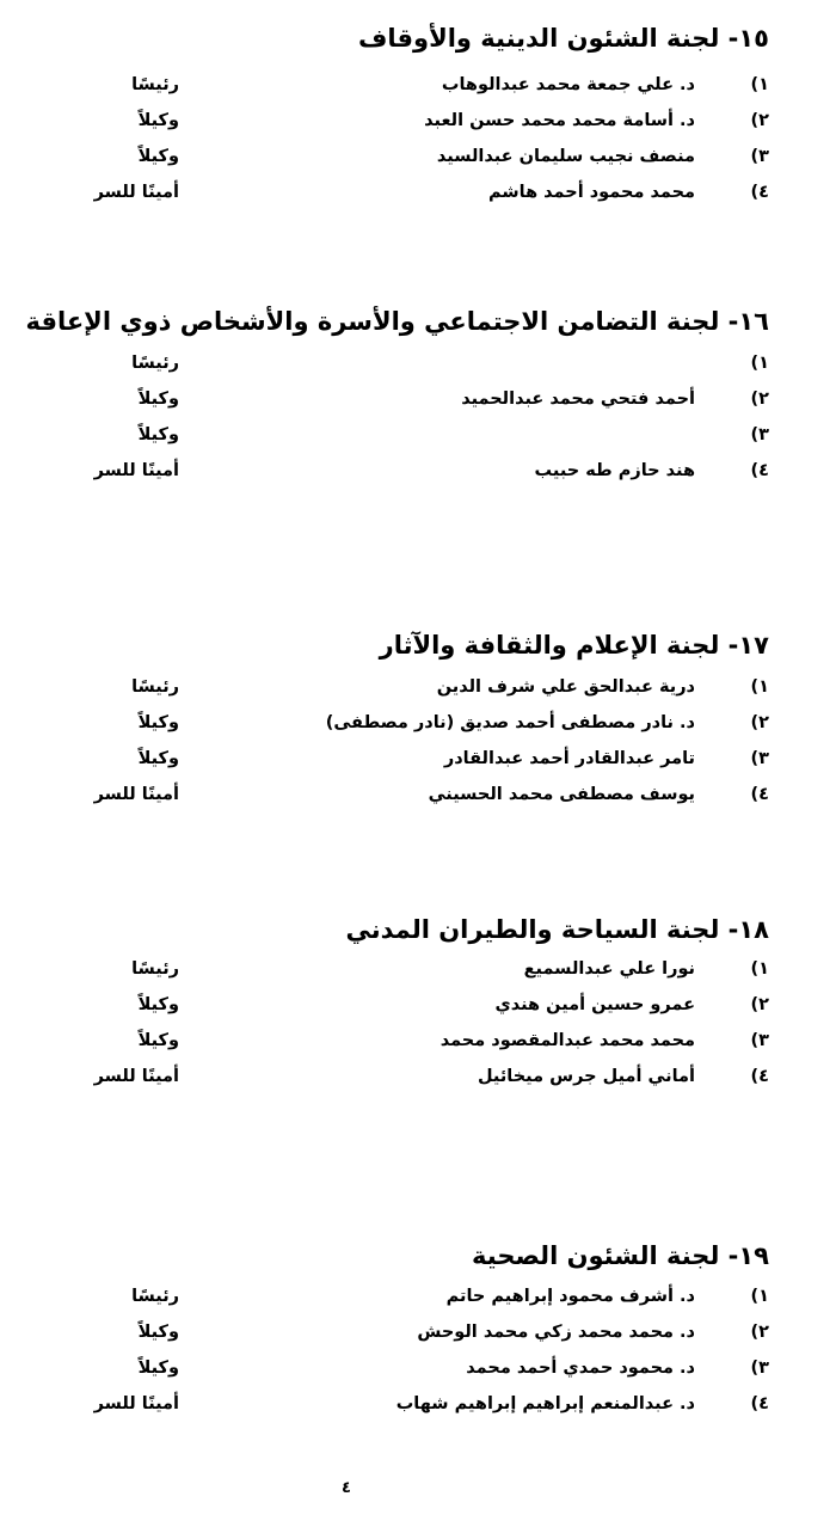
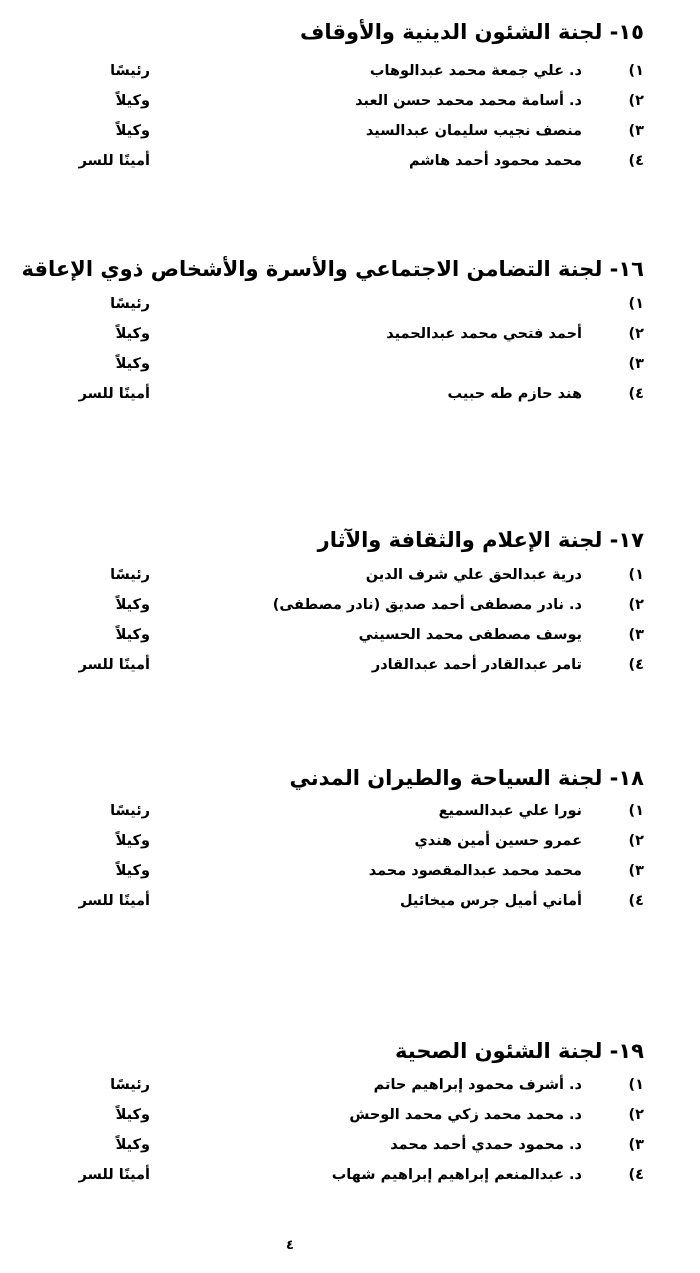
  ١٥- لجنة الشئون الدينية والأوقاف
  ١)
  د. علي جمعة محمد عبدالوهاب
  رئيسًا
  ٢)
  د. أسامة محمد محمد حسن العبد
  وكيلاً
  ٣)
  منصف نجيب سليمان عبدالسيد
  وكيلاً
  ٤)
  محمد محمود أحمد هاشم
  أمينًا للسر
  ١٦- لجنة التضامن الاجتماعي والأسرة والأشخاص ذوي الإعاقة
  ١)
  رئيسًا
  ٢)
  أحمد فتحي محمد عبدالحميد
  وكيلاً
  ٣)
  وكيلاً
  ٤)
  هند حازم طه حبيب
  أمينًا للسر
  ١٧- لجنة الإعلام والثقافة والآثار
  ١)
  درية عبدالحق علي شرف الدين
  رئيسًا
  ٢)
  د. نادر مصطفى أحمد صديق (نادر مصطفى)
  وكيلاً
  ٣)
- تامر عبدالقادر أحمد عبدالقادر
+ يوسف مصطفى محمد الحسيني
  وكيلاً
  ٤)
- يوسف مصطفى محمد الحسيني
+ تامر عبدالقادر أحمد عبدالقادر
  أمينًا للسر
  ١٨- لجنة السياحة والطيران المدني
  ١)
  نورا علي عبدالسميع
  رئيسًا
  ٢)
  عمرو حسين أمين هندي
  وكيلاً
  ٣)
  محمد محمد عبدالمقصود محمد
  وكيلاً
  ٤)
  أماني أميل جرس ميخائيل
  أمينًا للسر
  ١٩- لجنة الشئون الصحية
  ١)
  د. أشرف محمود إبراهيم حاتم
  رئيسًا
  ٢)
  د. محمد محمد زكي محمد الوحش
  وكيلاً
  ٣)
  د. محمود حمدي أحمد محمد
  وكيلاً
  ٤)
  د. عبدالمنعم إبراهيم إبراهيم شهاب
  أمينًا للسر
  ٤
